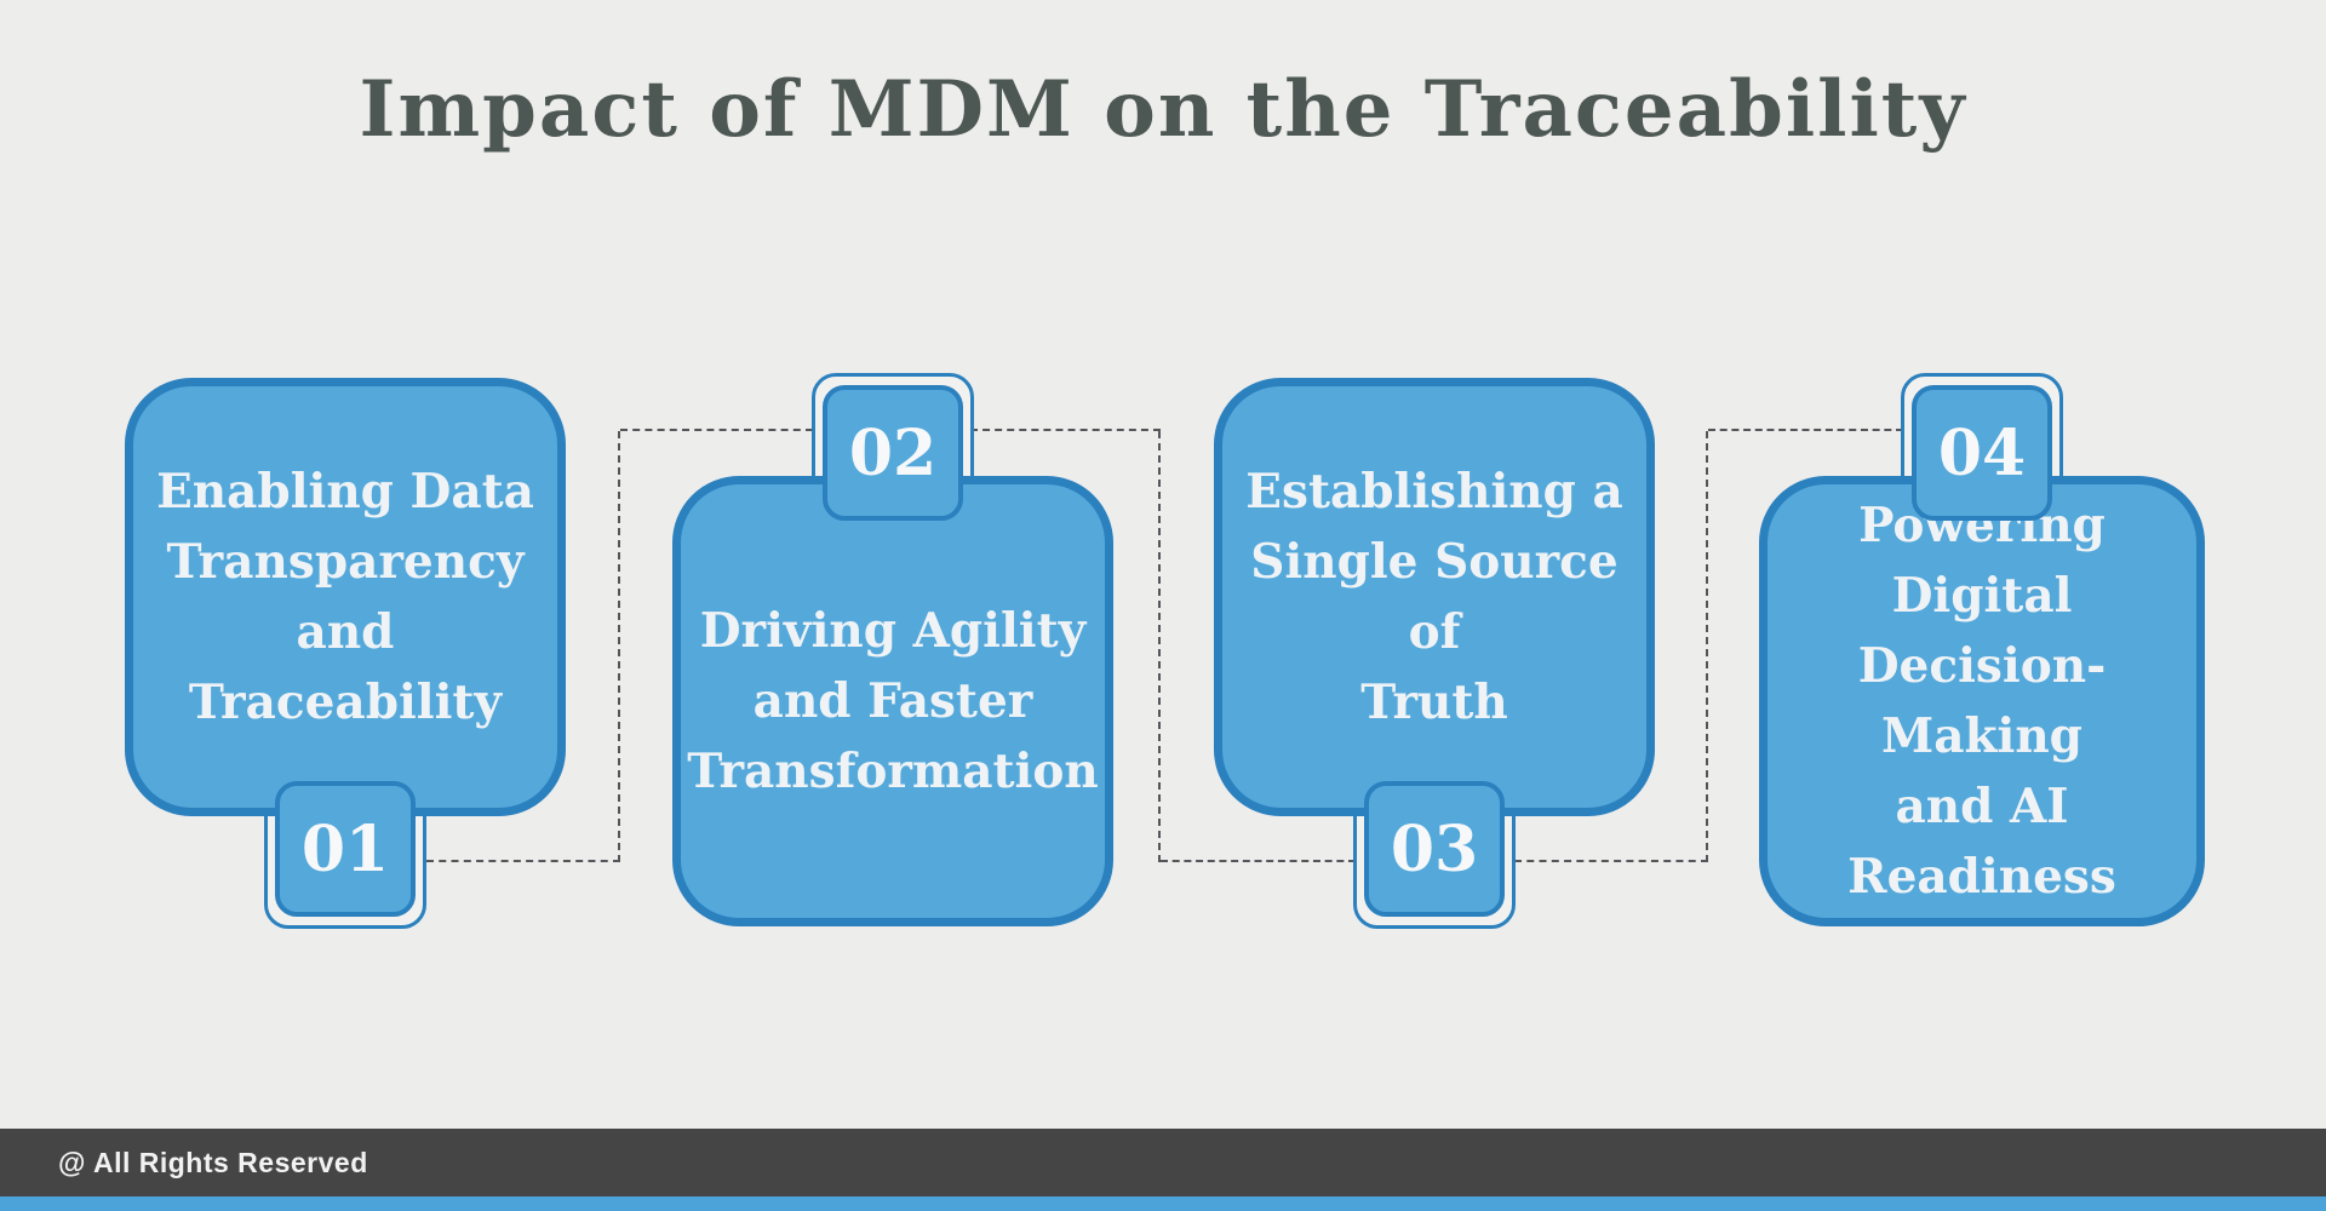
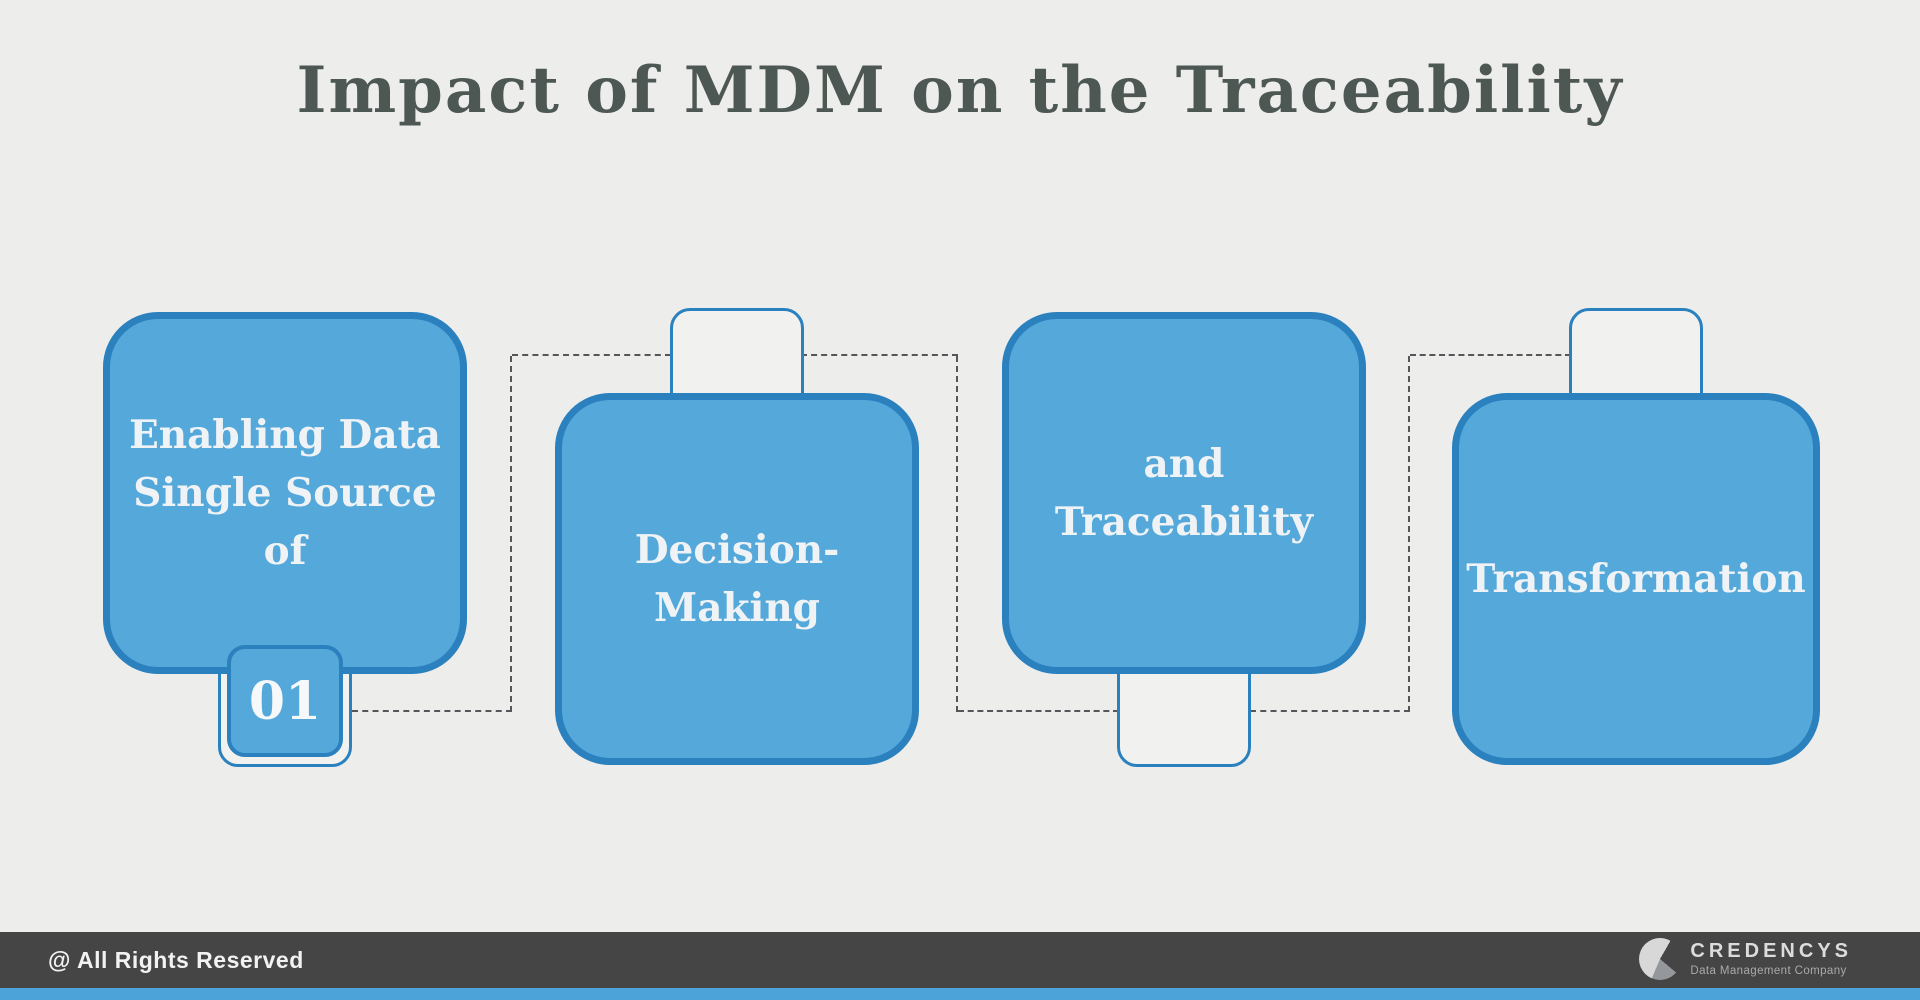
  Impact of MDM on the Traceability
  Enabling Data
- Transparency
- and Traceability
+ Single Source of
  01
- Driving Agility
- and Faster
- Transformation
+ Decision-Making
- 02
- Establishing a
- Single Source of
+ and Traceability
- Truth
- 03
- Powering Digital
- Decision-Making
+ Transformation
- and AI Readiness
- 04
  @ All Rights Reserved
+ CREDENCYS
+ Data Management Company
